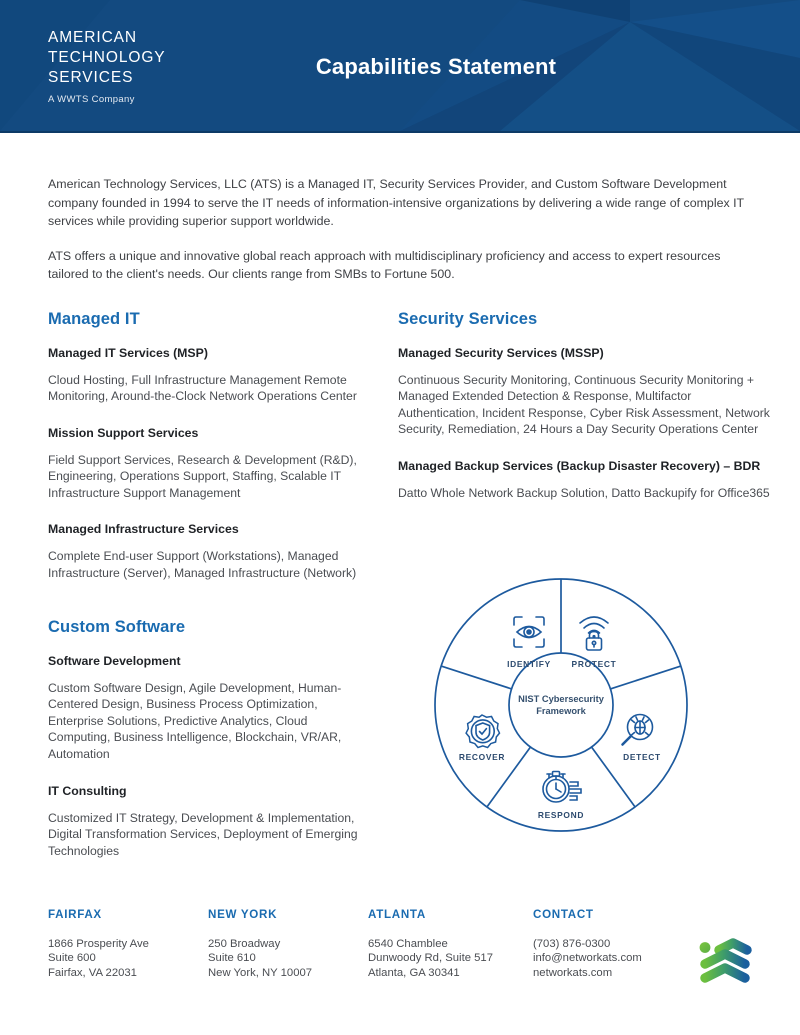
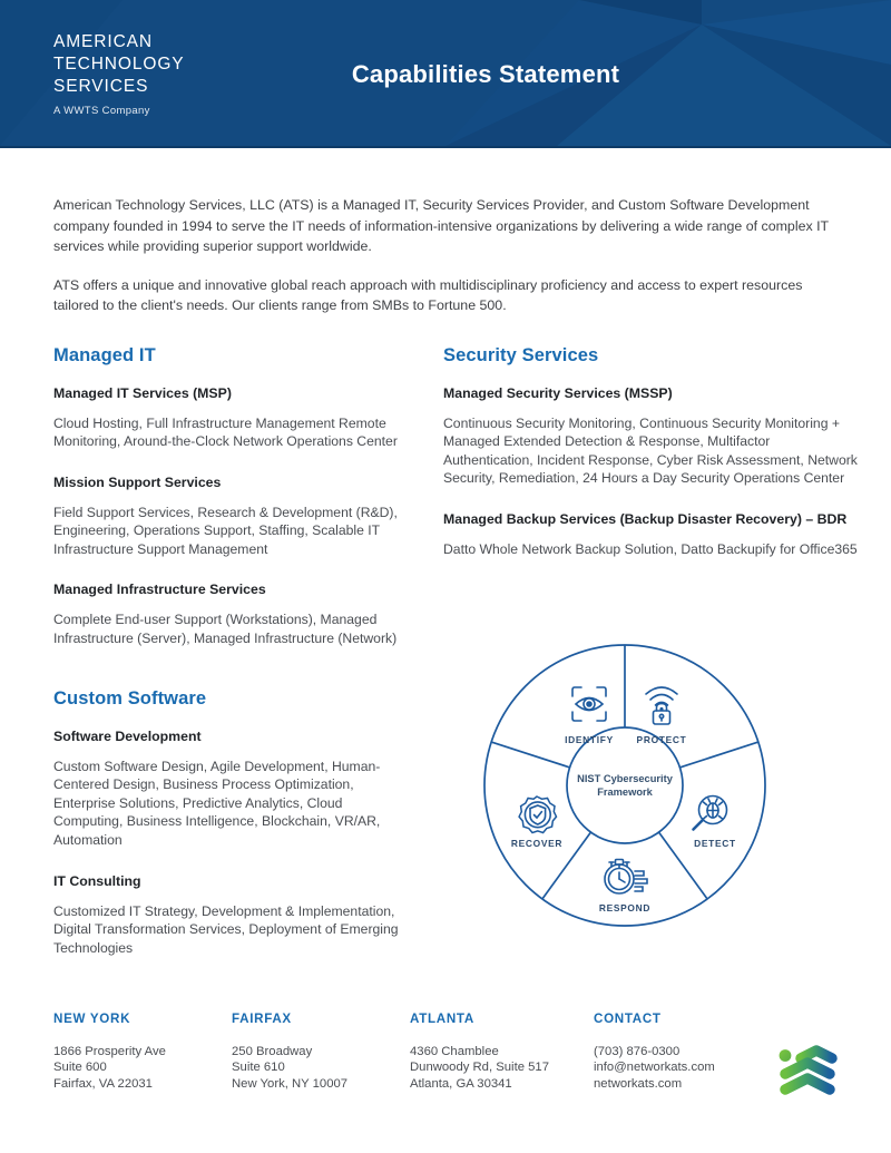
  AMERICAN
  TECHNOLOGY
  SERVICES
  A WWTS Company
  Capabilities Statement
  American Technology Services, LLC (ATS) is a Managed IT, Security Services Provider, and Custom Software Development company founded in 1994 to serve the IT needs of information-intensive organizations by delivering a wide range of complex IT services while providing superior support worldwide.
  ATS offers a unique and innovative global reach approach with multidisciplinary proficiency and access to expert resources tailored to the client's needs. Our clients range from SMBs to Fortune 500.
  Managed IT
  Managed IT Services (MSP)
  Cloud Hosting, Full Infrastructure Management Remote Monitoring, Around-the-Clock Network Operations Center
  Mission Support Services
  Field Support Services, Research & Development (R&D), Engineering, Operations Support, Staffing, Scalable IT Infrastructure Support Management
  Managed Infrastructure Services
  Complete End-user Support (Workstations), Managed Infrastructure (Server), Managed Infrastructure (Network)
  Custom Software
  Software Development
  Custom Software Design, Agile Development, Human-Centered Design, Business Process Optimization, Enterprise Solutions, Predictive Analytics, Cloud Computing, Business Intelligence, Blockchain, VR/AR, Automation
  IT Consulting
  Customized IT Strategy, Development & Implementation, Digital Transformation Services, Deployment of Emerging Technologies
  Security Services
  Managed Security Services (MSSP)
  Continuous Security Monitoring, Continuous Security Monitoring + Managed Extended Detection & Response, Multifactor Authentication, Incident Response, Cyber Risk Assessment, Network Security, Remediation, 24 Hours a Day Security Operations Center
  Managed Backup Services (Backup Disaster Recovery) – BDR
  Datto Whole Network Backup Solution, Datto Backupify for Office365
  NIST Cybersecurity
  Framework
  IDENTIFY
  PROTECT
  DETECT
  RESPOND
  RECOVER
- FAIRFAX
+ NEW YORK
  1866 Prosperity Ave
  Suite 600
  Fairfax, VA 22031
- NEW YORK
+ FAIRFAX
  250 Broadway
  Suite 610
  New York, NY 10007
  ATLANTA
- 6540 Chamblee
+ 4360 Chamblee
  Dunwoody Rd, Suite 517
  Atlanta, GA 30341
  CONTACT
  (703) 876-0300
  info@networkats.com
  networkats.com
